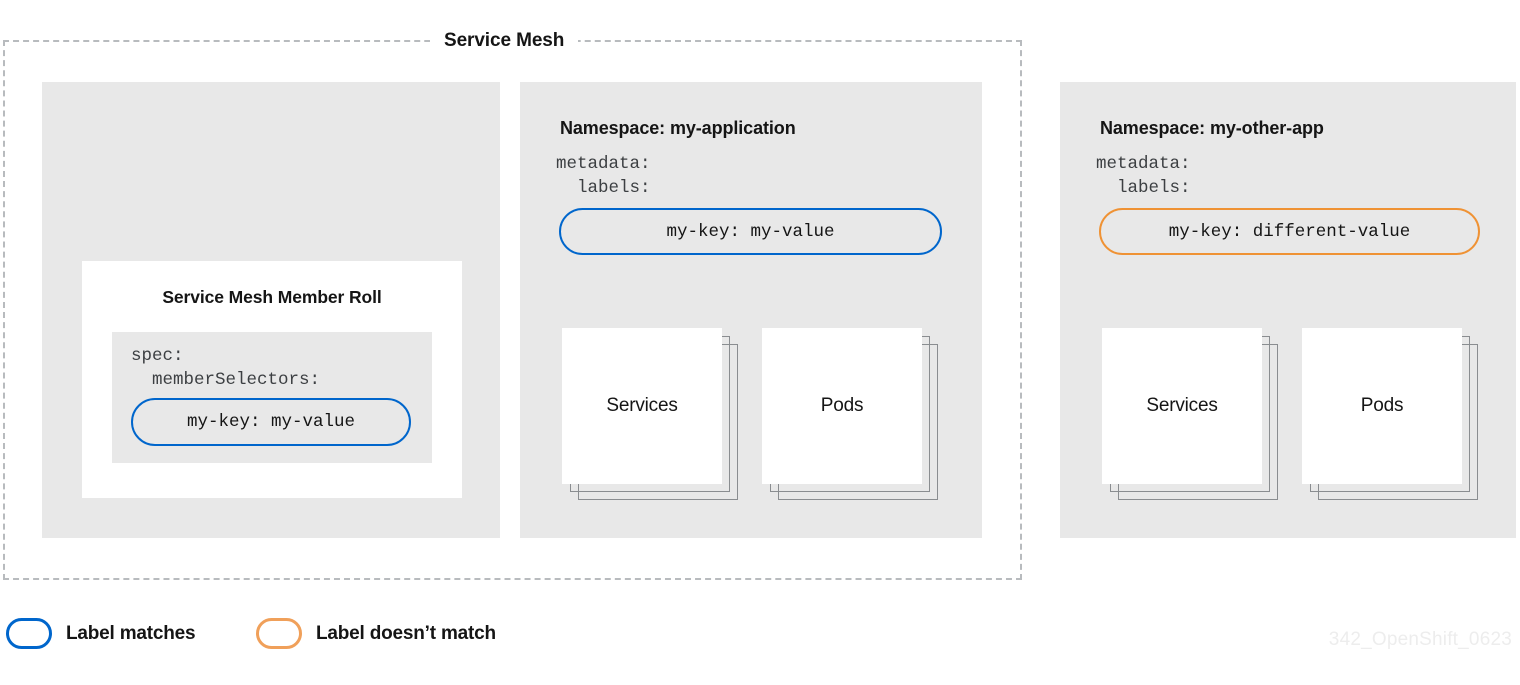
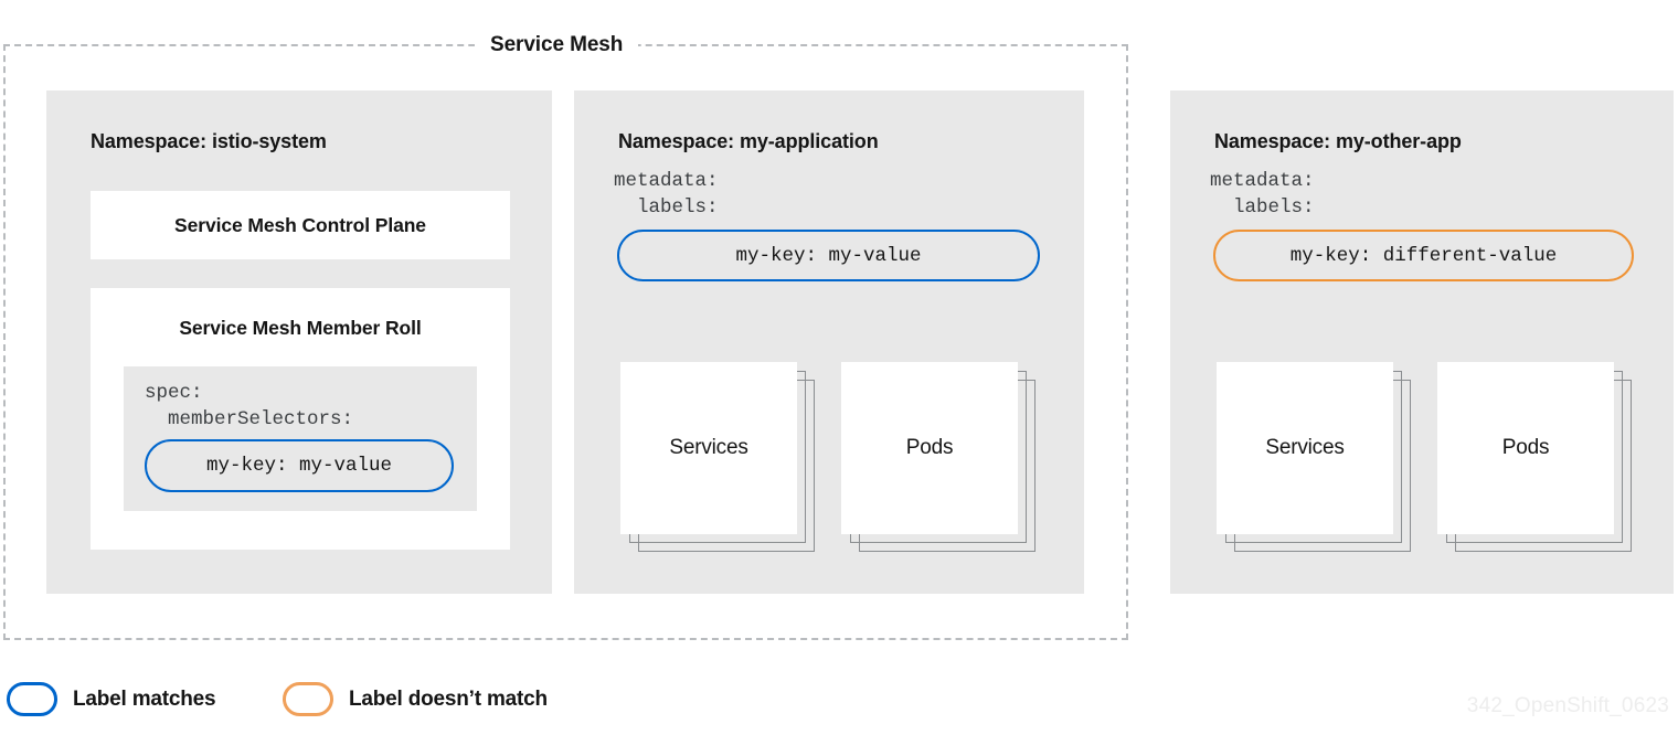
  Service Mesh
+ Namespace: istio-system
+ Service Mesh Control Plane
  Service Mesh Member Roll
  spec:
  memberSelectors:
  my-key: my-value
  Namespace: my-application
  metadata:
  labels:
  my-key: my-value
  Services
  Pods
  Namespace: my-other-app
  metadata:
  labels:
  my-key: different-value
  Services
  Pods
  Label matches
  Label doesn’t match
